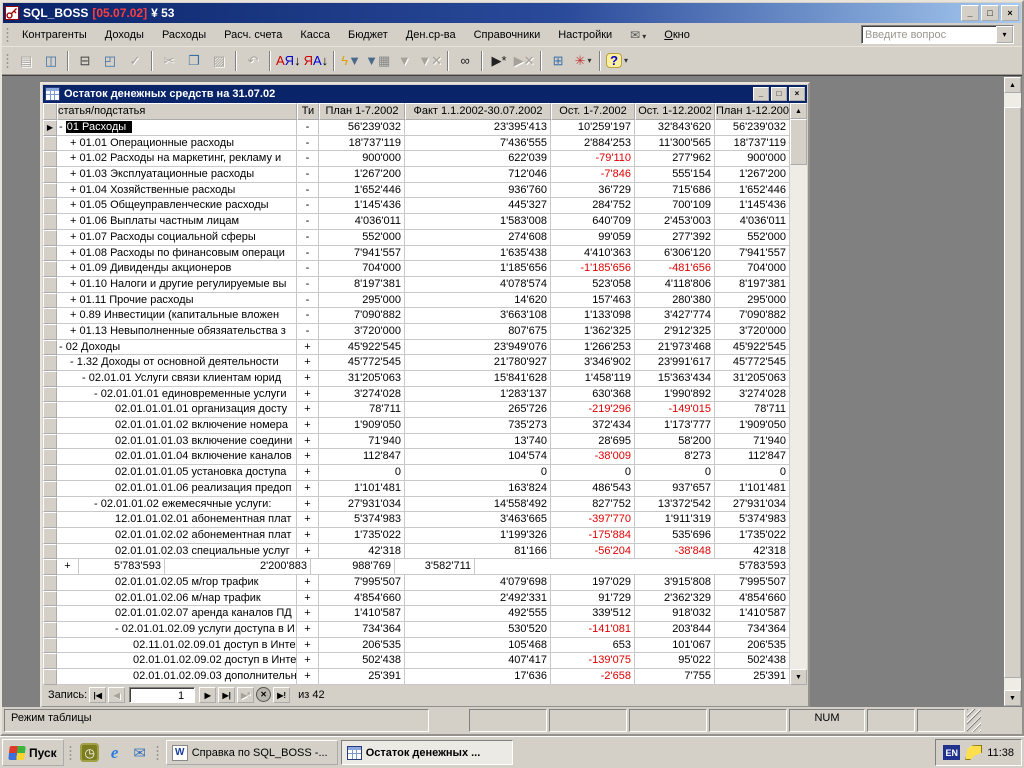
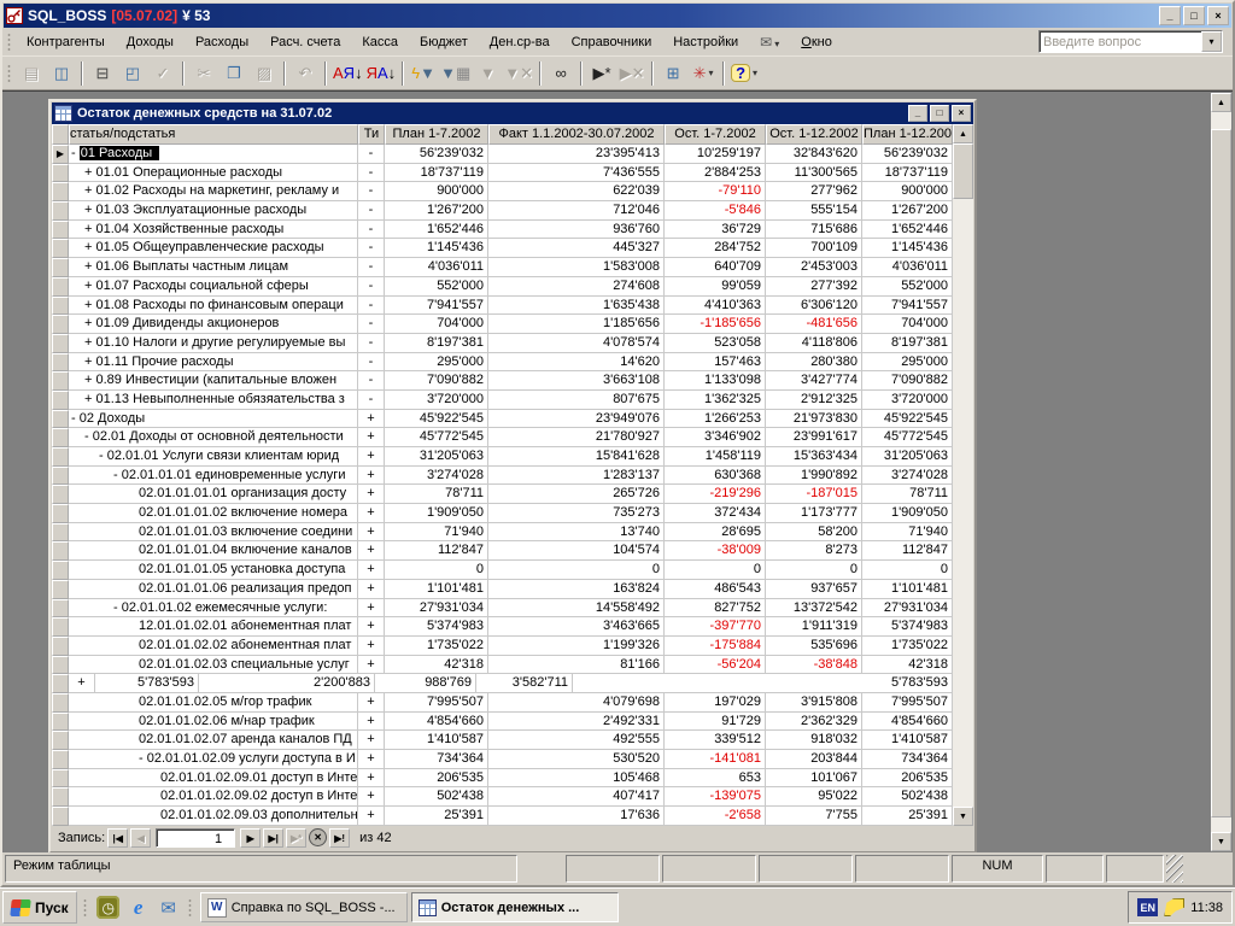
  SQL_BOSS
  [05.07.02]
  ¥ 53
  _
  □
  ×
  Контрагенты
  Доходы
  Расходы
  Расч. счета
  Касса
  Бюджет
  Ден.ср-ва
  Справочники
  Настройки
  ✉ ▾
  Окно
  Введите вопрос
  ▾
  ▤
  ◫
  ⊟
  ◰
  ✓
  ✂
  ❐
  ▨
  ↶
  А
  Я
  ↓
  Я
  А
  ↓
  ϟ
  ▼
  ▼
  ▦
  ▼
  ▼
  ✕
  ∞
  ▶
  *
  ▶
  ✕
  ⊞
  ✳
  ▾
  ?
  ▾
  Остаток денежных средств на 31.07.02
  _
  □
  ×
  статья/подстатья
  Ти
  План 1-7.2002
  Факт 1.1.2002-30.07.2002
  Ост. 1-7.2002
  Ост. 1-12.2002
  План 1-12.200
  ▶
  - 01 Расходы
  -
  56'239'032
  23'395'413
  10'259'197
  32'843'620
  56'239'032
  + 01.01 Операционные расходы
  -
  18'737'119
  7'436'555
  2'884'253
  11'300'565
  18'737'119
  + 01.02 Расходы на маркетинг, рекламу и
  -
  900'000
  622'039
  -79'110
  277'962
  900'000
  + 01.03 Эксплуатационные расходы
  -
  1'267'200
  712'046
- -7'846
+ -5'846
  555'154
  1'267'200
  + 01.04 Хозяйственные расходы
  -
  1'652'446
  936'760
  36'729
  715'686
  1'652'446
  + 01.05 Общеуправленческие расходы
  -
  1'145'436
  445'327
  284'752
  700'109
  1'145'436
  + 01.06 Выплаты частным лицам
  -
  4'036'011
  1'583'008
  640'709
  2'453'003
  4'036'011
  + 01.07 Расходы социальной сферы
  -
  552'000
  274'608
  99'059
  277'392
  552'000
  + 01.08 Расходы по финансовым операци
  -
  7'941'557
  1'635'438
  4'410'363
  6'306'120
  7'941'557
  + 01.09 Дивиденды акционеров
  -
  704'000
  1'185'656
  -1'185'656
  -481'656
  704'000
  + 01.10 Налоги и другие регулируемые вы
  -
  8'197'381
  4'078'574
  523'058
  4'118'806
  8'197'381
  + 01.11 Прочие расходы
  -
  295'000
  14'620
  157'463
  280'380
  295'000
  + 0.89 Инвестиции (капитальные вложен
  -
  7'090'882
  3'663'108
  1'133'098
  3'427'774
  7'090'882
  + 01.13 Невыполненные обязяательства з
  -
  3'720'000
  807'675
  1'362'325
  2'912'325
  3'720'000
  - 02 Доходы
  +
  45'922'545
  23'949'076
  1'266'253
- 21'973'468
+ 21'973'830
  45'922'545
- - 1.32 Доходы от основной деятельности
+ - 02.01 Доходы от основной деятельности
  +
  45'772'545
  21'780'927
  3'346'902
  23'991'617
  45'772'545
  - 02.01.01 Услуги связи клиентам юрид
  +
  31'205'063
  15'841'628
  1'458'119
  15'363'434
  31'205'063
  - 02.01.01.01 единовременные услуги
  +
  3'274'028
  1'283'137
  630'368
  1'990'892
  3'274'028
  02.01.01.01.01 организация досту
  +
  78'711
  265'726
  -219'296
- -149'015
+ -187'015
  78'711
  02.01.01.01.02 включение номера
  +
  1'909'050
  735'273
  372'434
  1'173'777
  1'909'050
  02.01.01.01.03 включение соедини
  +
  71'940
  13'740
  28'695
  58'200
  71'940
  02.01.01.01.04 включение каналов
  +
  112'847
  104'574
  -38'009
  8'273
  112'847
  02.01.01.01.05 установка доступа
  +
  0
  0
  0
  0
  0
  02.01.01.01.06 реализация предоп
  +
  1'101'481
  163'824
  486'543
  937'657
  1'101'481
  - 02.01.01.02 ежемесячные услуги:
  +
  27'931'034
  14'558'492
  827'752
  13'372'542
  27'931'034
  12.01.01.02.01 абонементная плат
  +
  5'374'983
  3'463'665
  -397'770
  1'911'319
  5'374'983
  02.01.01.02.02 абонементная плат
  +
  1'735'022
  1'199'326
  -175'884
  535'696
  1'735'022
  02.01.01.02.03 специальные услуг
  +
  42'318
  81'166
  -56'204
  -38'848
  42'318
  +
  5'783'593
  2'200'883
  988'769
  3'582'711
  5'783'593
  02.01.01.02.05 м/гор трафик
  +
  7'995'507
  4'079'698
  197'029
  3'915'808
  7'995'507
  02.01.01.02.06 м/нар трафик
  +
  4'854'660
  2'492'331
  91'729
  2'362'329
  4'854'660
  02.01.01.02.07 аренда каналов ПД
  +
  1'410'587
  492'555
  339'512
  918'032
  1'410'587
  - 02.01.01.02.09 услуги доступа в И
  +
  734'364
  530'520
  -141'081
  203'844
  734'364
- 02.11.01.02.09.01 доступ в Инте
+ 02.01.01.02.09.01 доступ в Инте
  +
  206'535
  105'468
  653
  101'067
  206'535
  02.01.01.02.09.02 доступ в Инте
  +
  502'438
  407'417
  -139'075
  95'022
  502'438
  02.01.01.02.09.03 дополнительн
  +
  25'391
  17'636
  -2'658
  7'755
  25'391
  Запись:
  |◀
  ◀
  1
  ▶
  ▶|
  ▶*
  ✕
  ▶!
  из 42
  Режим таблицы
  NUM
  Пуск
  ◷
  e
  ✉
  W
  Справка по SQL_BOSS -...
  Остаток денежных ...
  EN
  11:38
